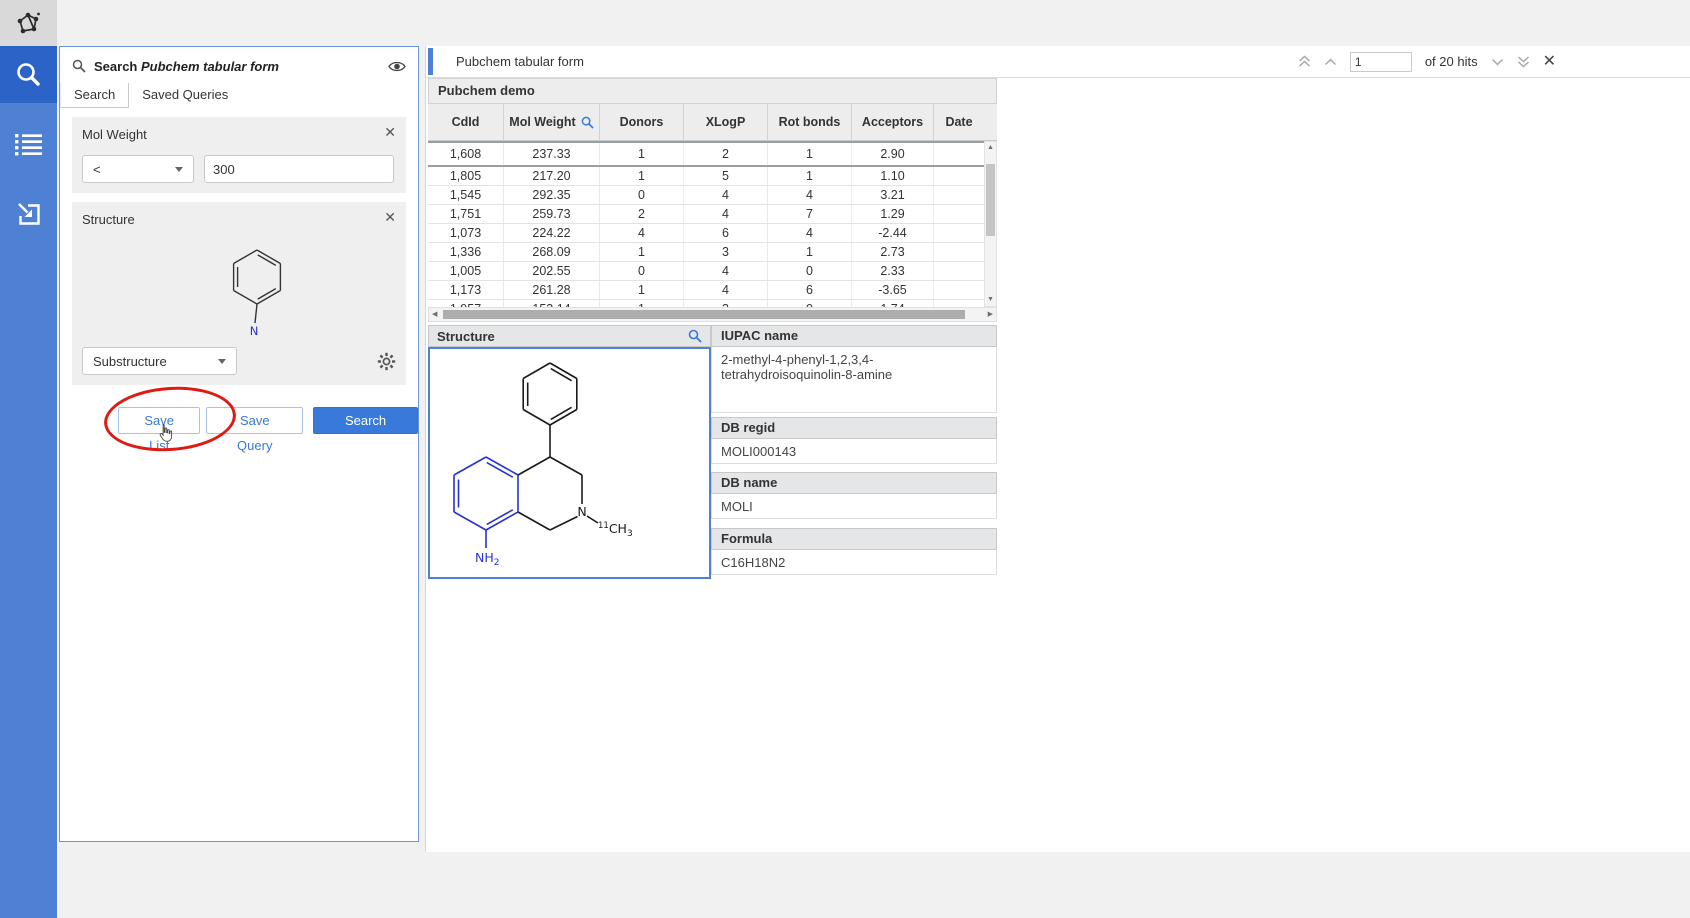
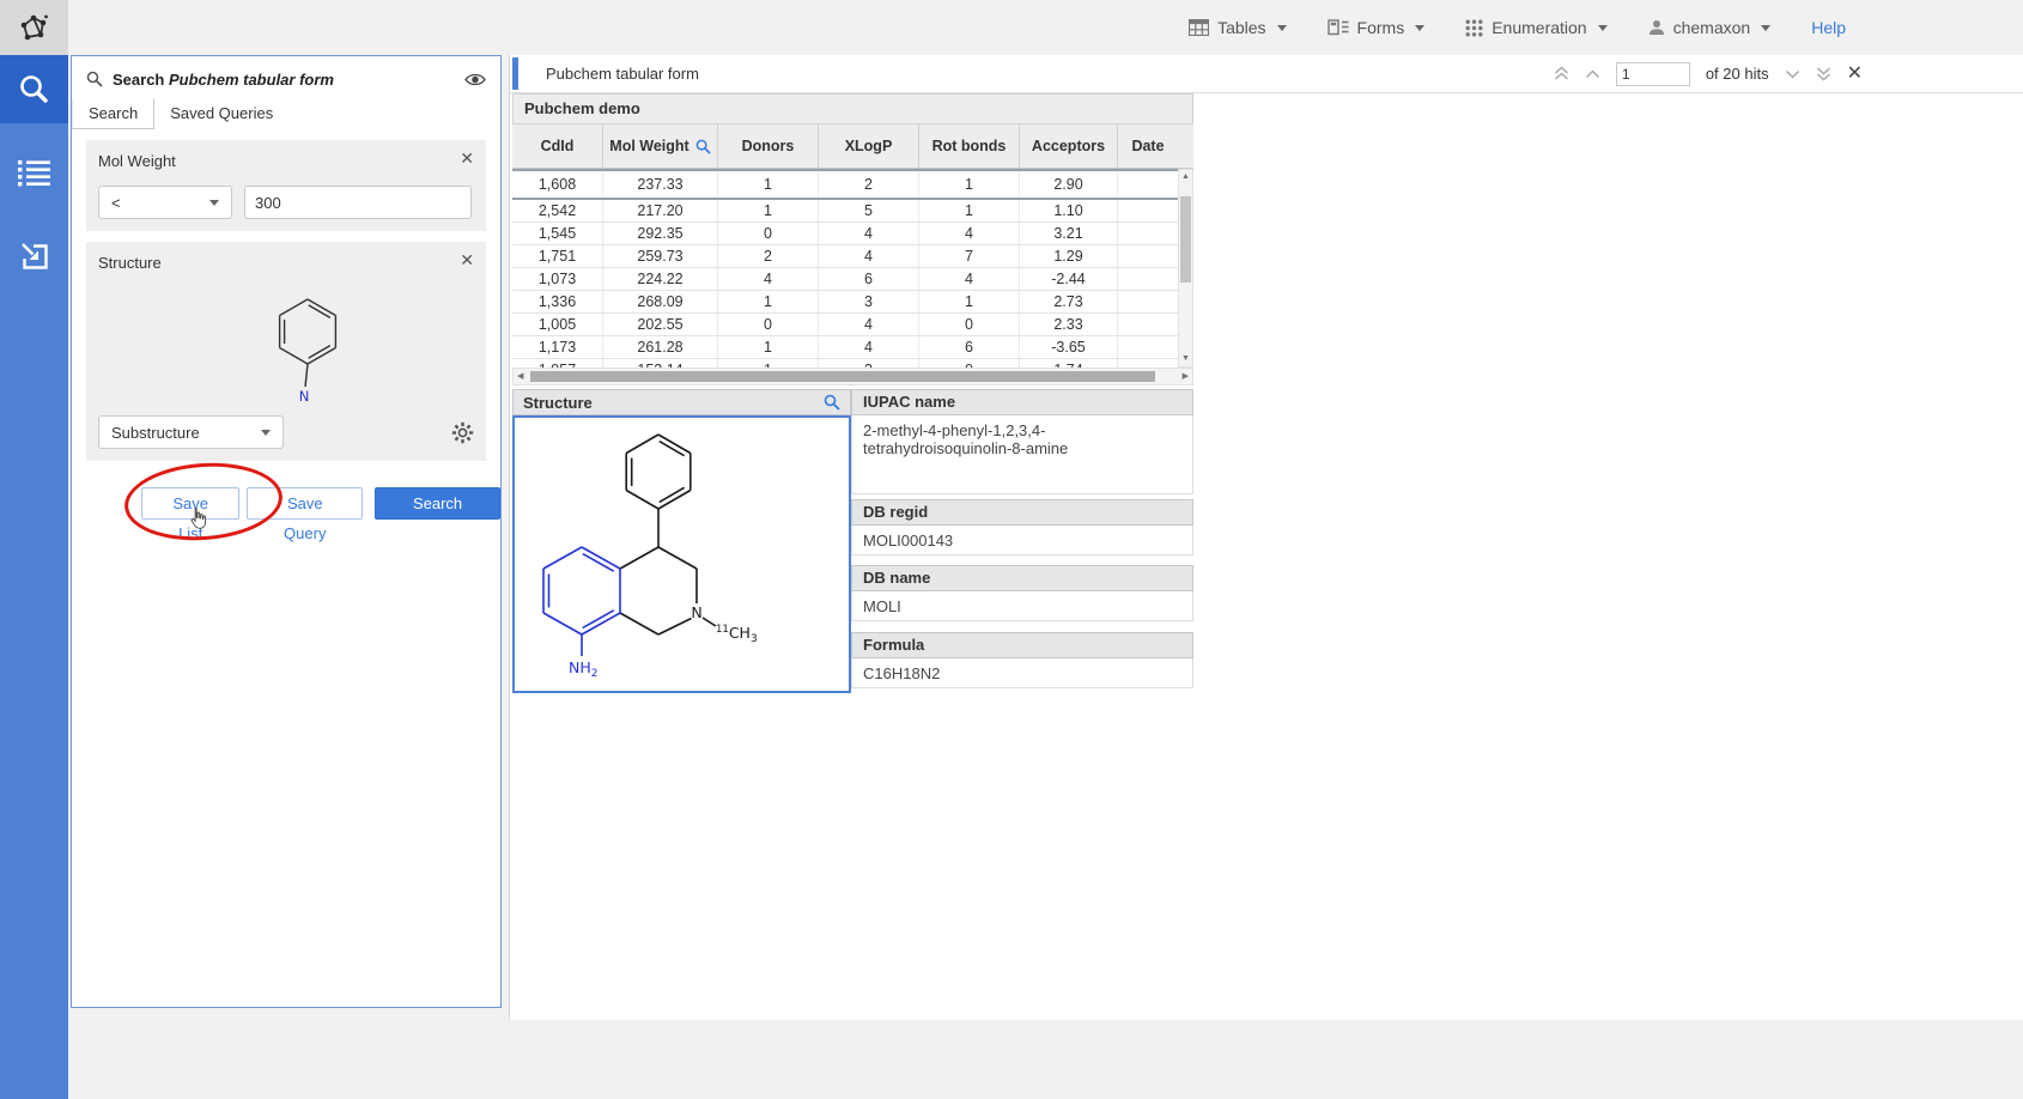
+ Tables
+ Forms
+ Enumeration
+ chemaxon
+ Help
  Search Pubchem tabular form
  Search
  Saved Queries
  Mol Weight
  ✕
  <
  300
  Structure
  ✕
  N
  Substructure
  Save List
  Save Query
  Pubchem tabular form
  1
  of 20 hits
  ✕
  Pubchem demo
  CdId
  Mol Weight
  Donors
  XLogP
  Rot bonds
  Acceptors
  Date
  1,608
  237.33
  1
  2
  1
  2.90
- 1,805
+ 2,542
  217.20
  1
  5
  1
  1.10
  1,545
  292.35
  0
  4
  4
  3.21
  1,751
  259.73
  2
  4
  7
  1.29
  1,073
  224.22
  4
  6
  4
  -2.44
  1,336
  268.09
  1
  3
  1
  2.73
  1,005
  202.55
  0
  4
  0
  2.33
  1,173
  261.28
  1
  4
  6
  -3.65
  Structure
  N
  11CH3
  NH2
  IUPAC name
  2-methyl-4-phenyl-1,2,3,4-tetrahydroisoquinolin-8-amine
  DB regid
  MOLI000143
  DB name
  MOLI
  Formula
  C16H18N2
